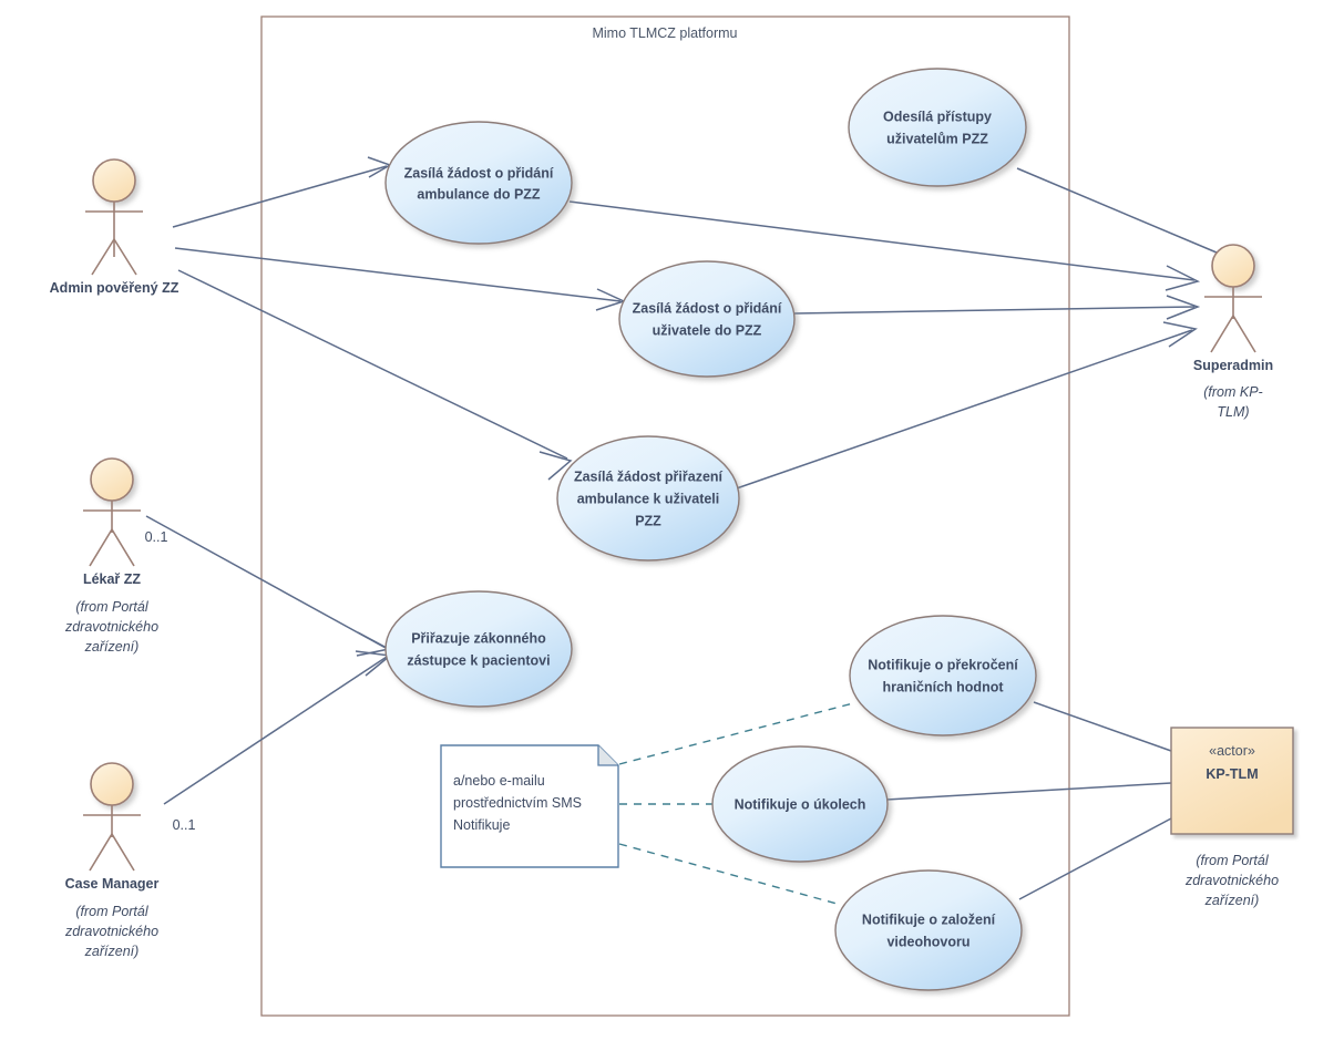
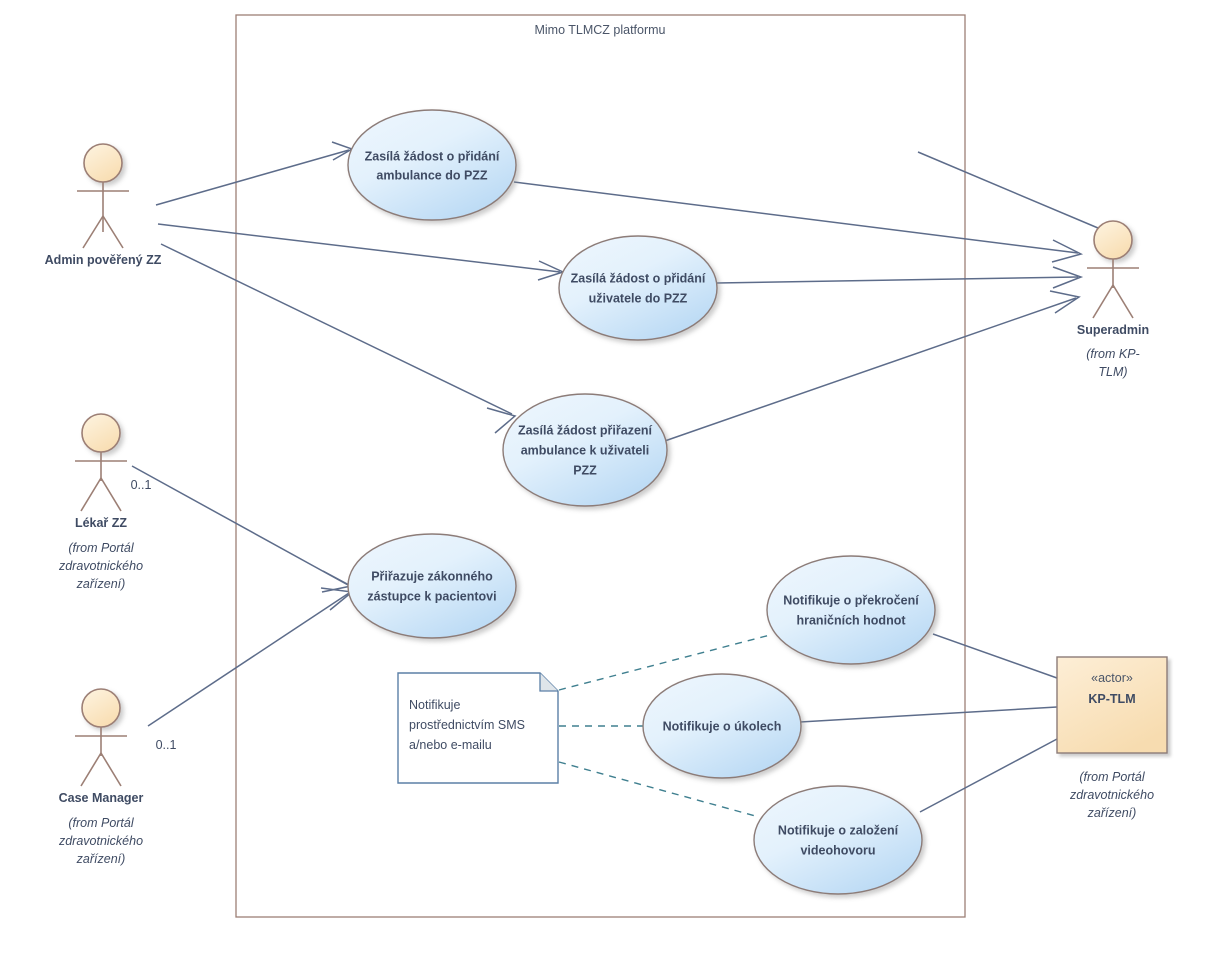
  Mimo TLMCZ platformu
  Zasílá žádost o přidání
  ambulance do PZZ
- Odesílá přístupy
- uživatelům PZZ
  Zasílá žádost o přidání
  uživatele do PZZ
  Zasílá žádost přiřazení
  ambulance k uživateli
  PZZ
  Přiřazuje zákonného
  zástupce k pacientovi
  Notifikuje o překročení
  hraničních hodnot
  Notifikuje o úkolech
  Notifikuje o založení
  videohovoru
  Admin pověřený ZZ
  Superadmin
  (from KP-
  TLM)
  Lékař ZZ
  (from Portál
  zdravotnického
  zařízení)
  Case Manager
  (from Portál
  zdravotnického
  zařízení)
  0..1
  0..1
- a/nebo e-mailu
+ Notifikuje
  prostřednictvím SMS
- Notifikuje
+ a/nebo e-mailu
  «actor»
  KP-TLM
  (from Portál
  zdravotnického
  zařízení)
